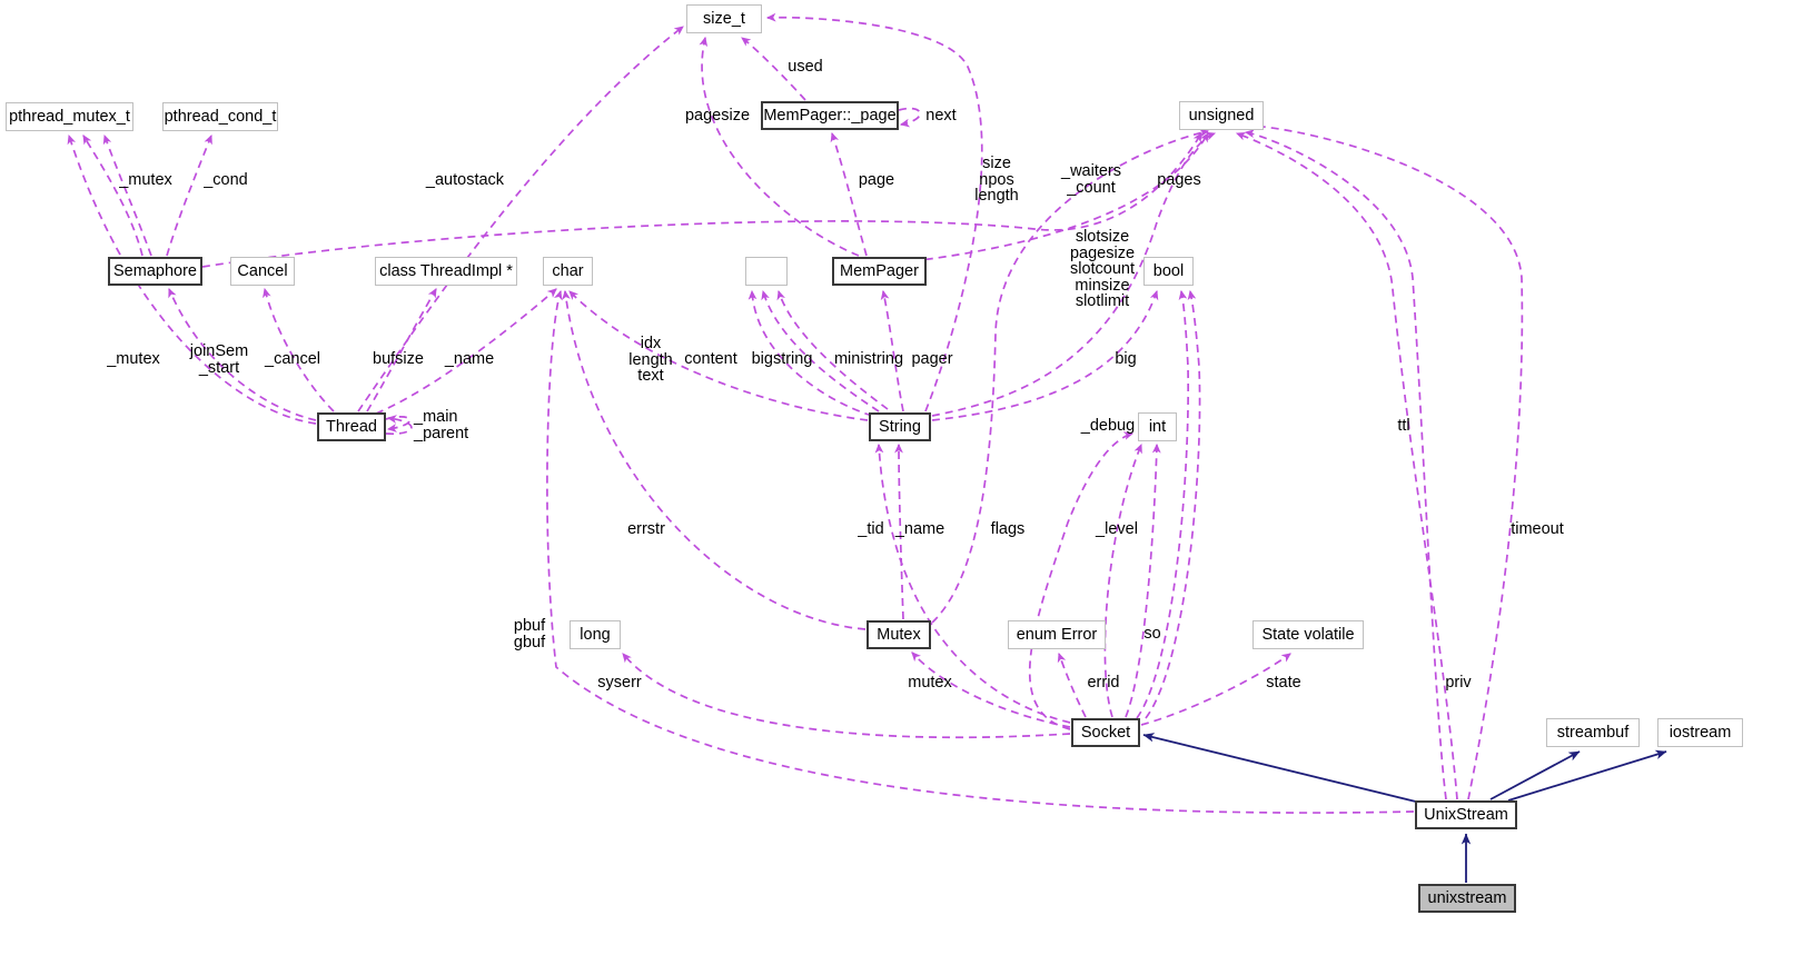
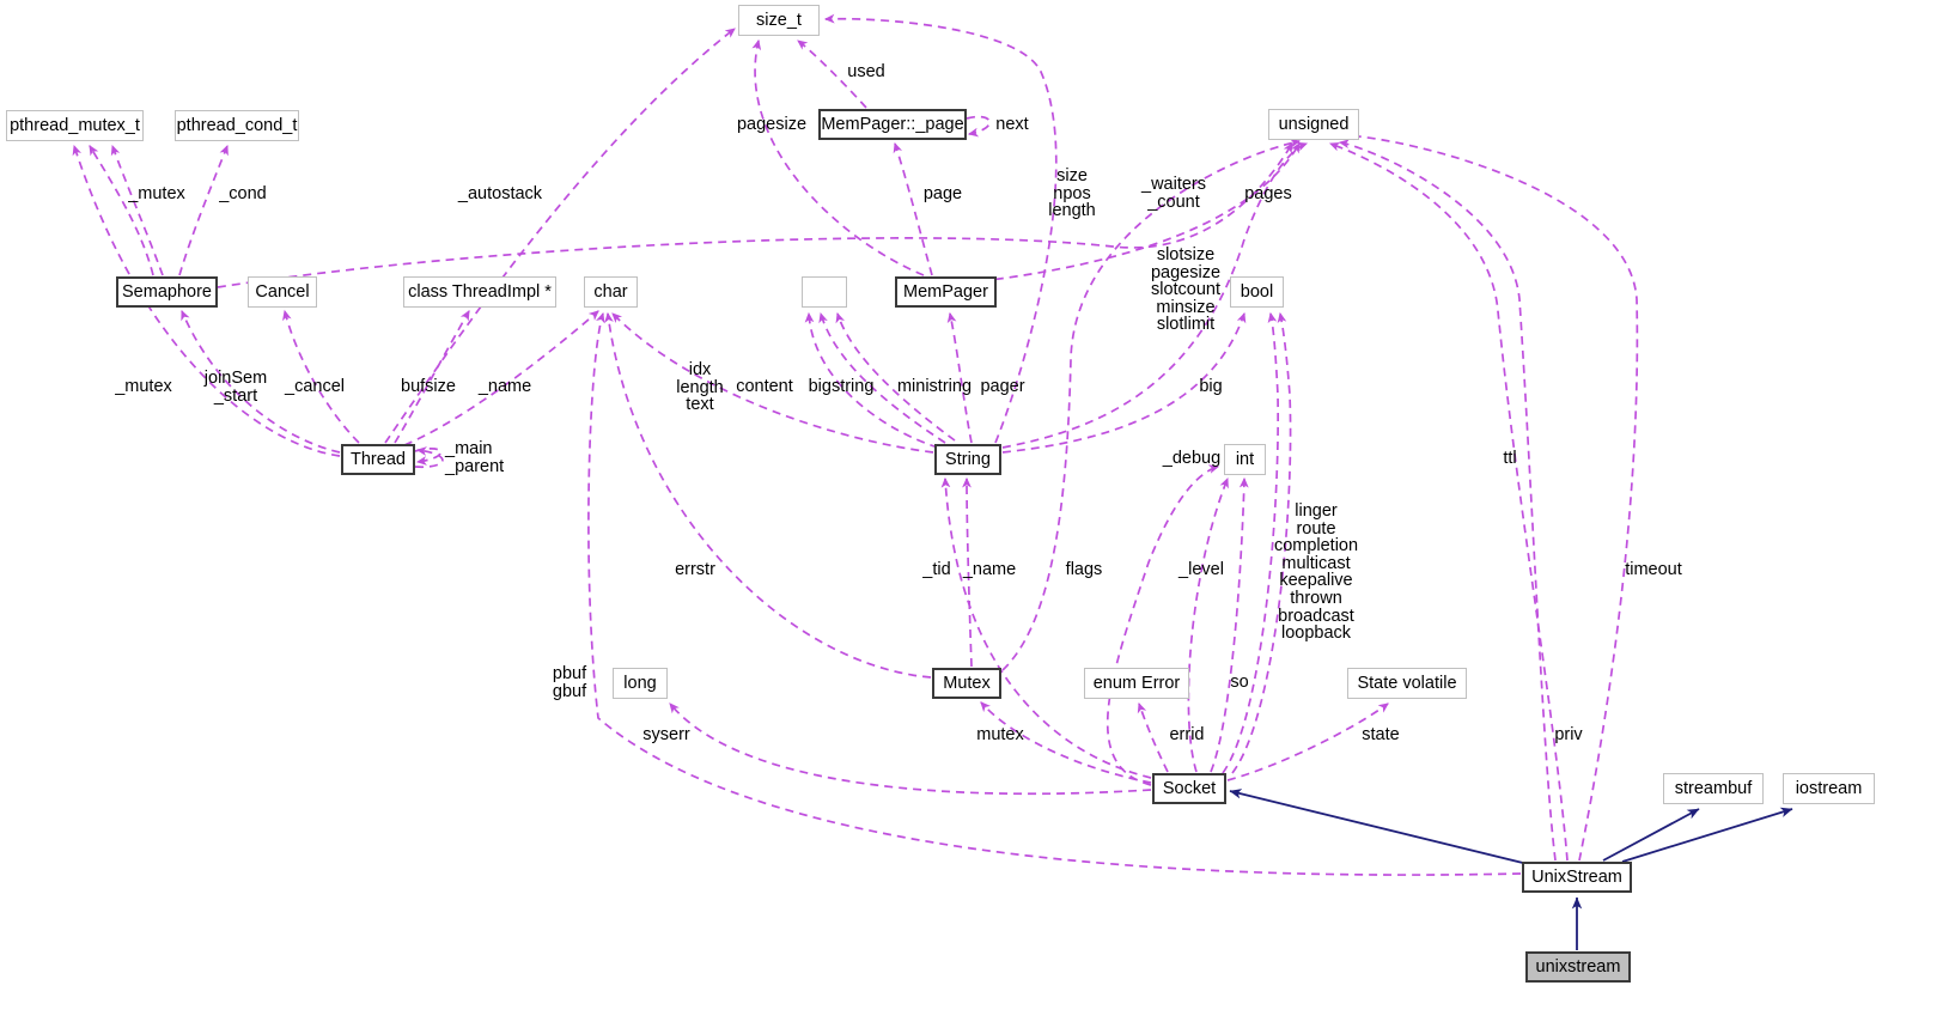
  pthread_mutex_t
  pthread_cond_t
  size_t
  MemPager::_page
  unsigned
  Semaphore
  Cancel
  class ThreadImpl *
  char
  MemPager
  bool
  Thread
  String
  int
  long
  Mutex
  enum Error
  State volatile
  Socket
  streambuf
  iostream
  UnixStream
  unixstream
  used
  pagesize
  next
  _mutex
  _cond
  _autostack
  page
  size
  npos
  length
  _waiters
  _count
  pages
  slotsize
  pagesize
  slotcount
  minsize
  slotlimit
  _mutex
  joinSem
  _start
  _cancel
  bufsize
  _name
  idx
  length
  text
  content
  bigstring
  ministring
  pager
  big
  _main
  _parent
  _debug
  ttl
+ linger
+ route
+ completion
+ multicast
+ keepalive
+ thrown
+ broadcast
+ loopback
  errstr
  _tid
  _name
  flags
  _level
  timeout
  pbuf
  gbuf
  so
  syserr
  mutex
  errid
  state
  priv
